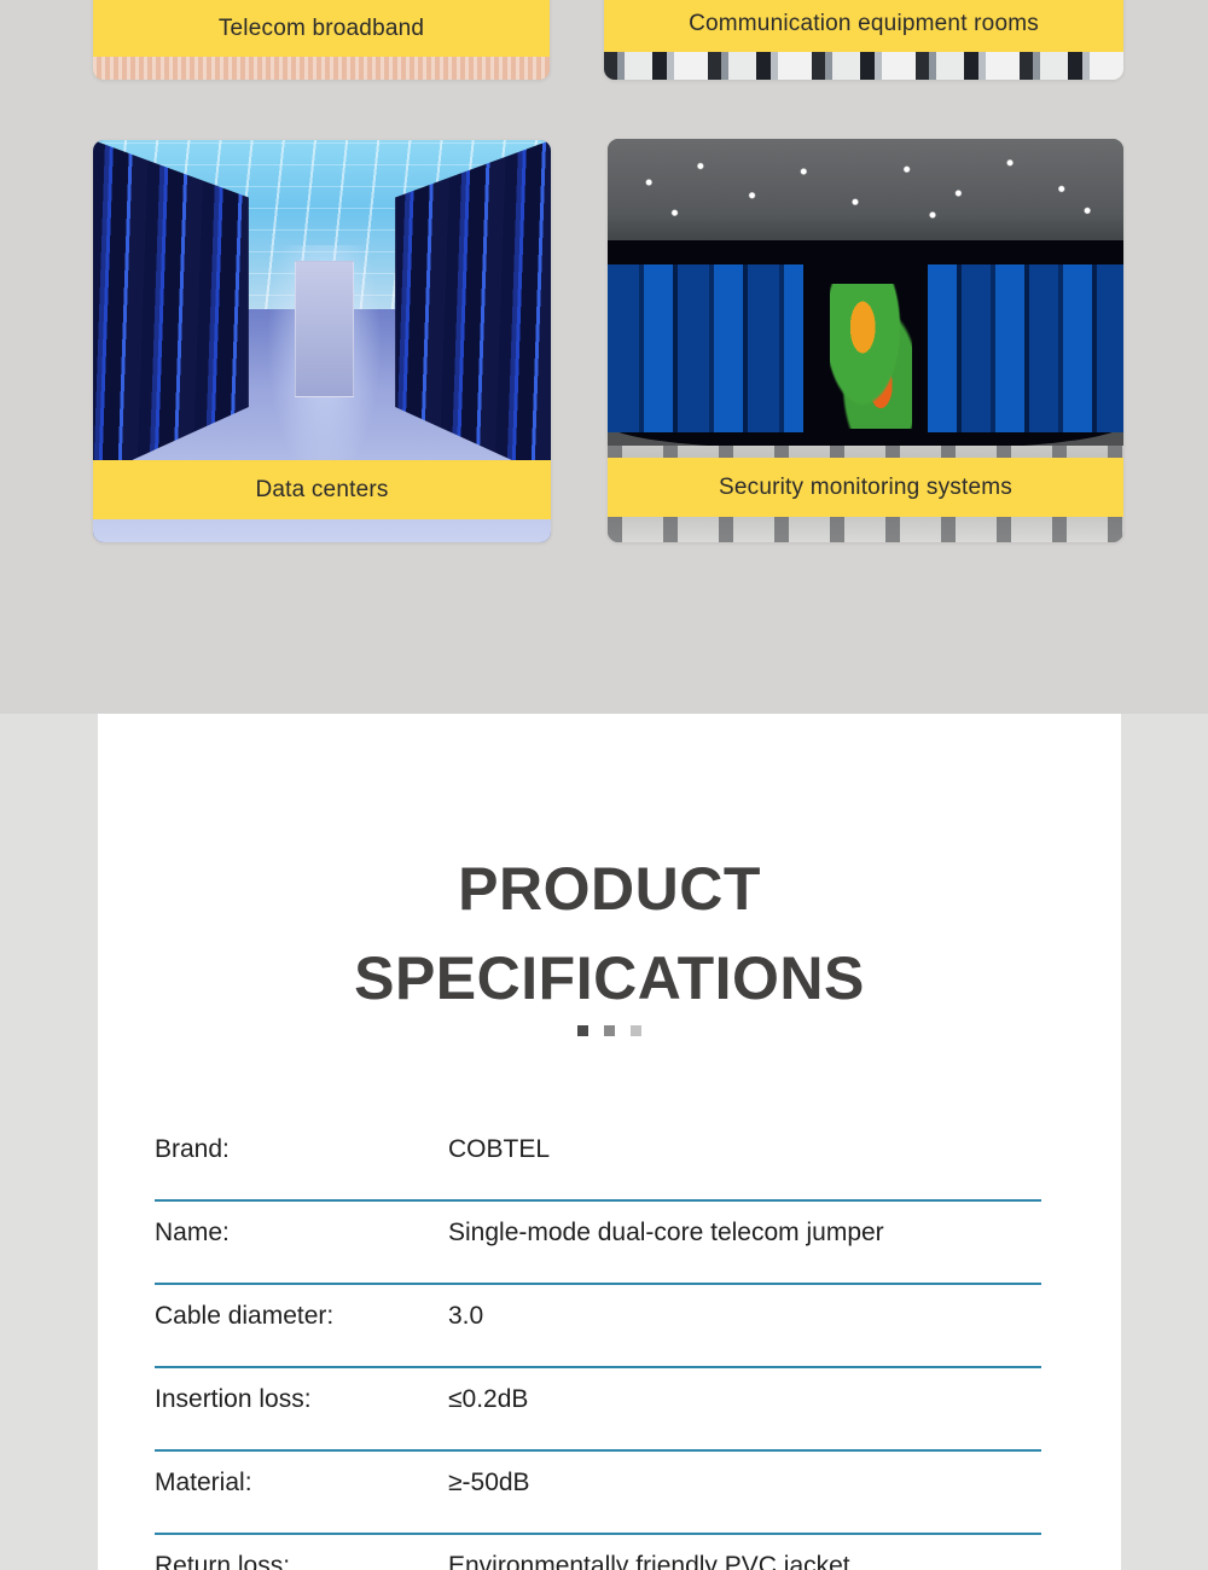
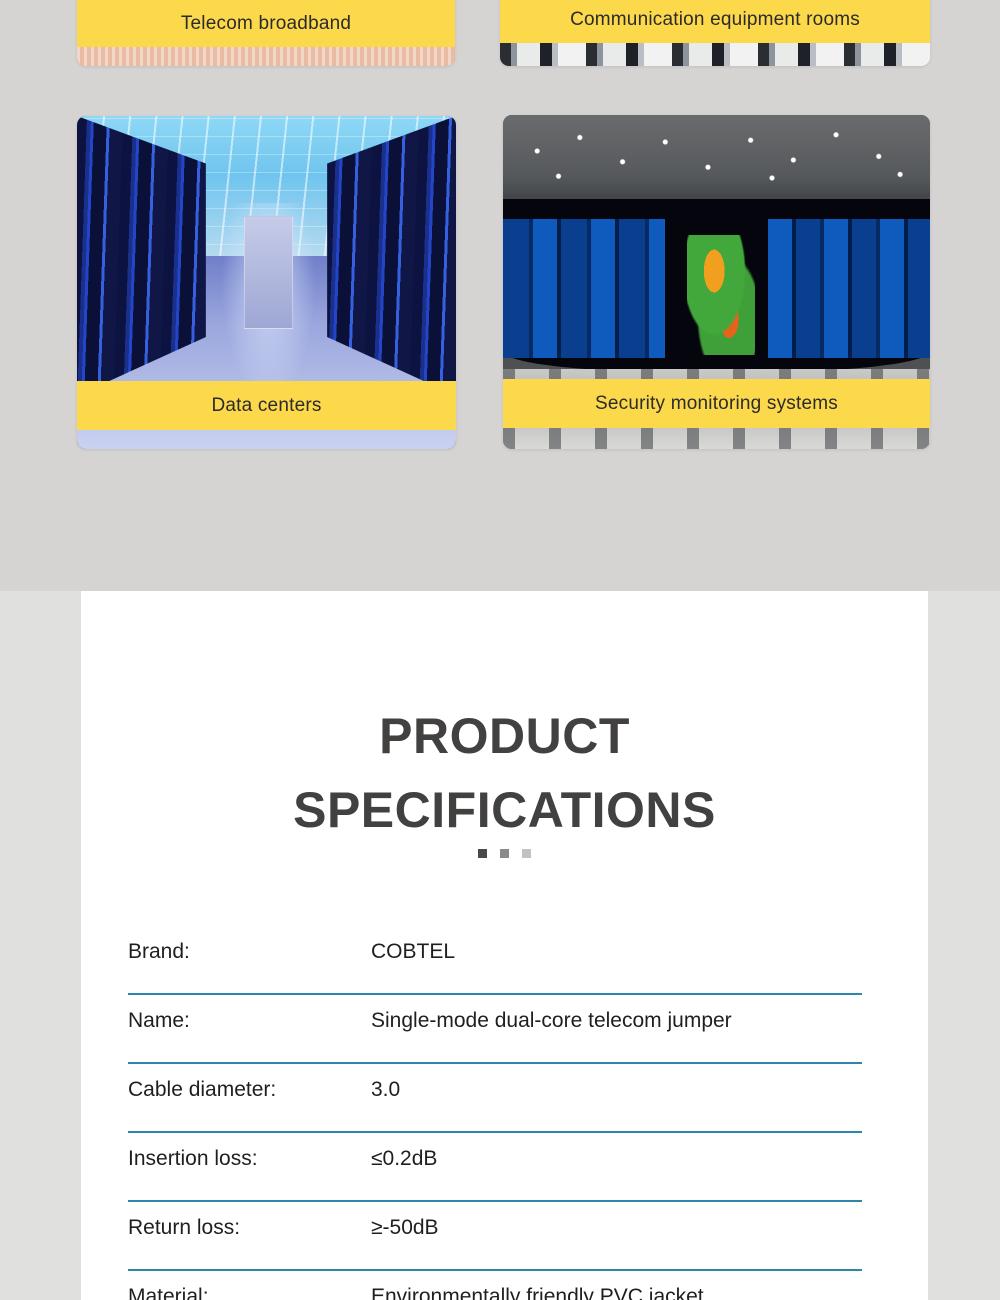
  Telecom broadband
  Communication equipment rooms
  Data centers
  Security monitoring systems
  PRODUCT
  SPECIFICATIONS
  Brand:
  COBTEL
  Name:
  Single-mode dual-core telecom jumper
  Cable diameter:
  3.0
  Insertion loss:
  ≤0.2dB
- Material:
+ Return loss:
  ≥-50dB
- Return loss:
+ Material:
  Environmentally friendly PVC jacket
